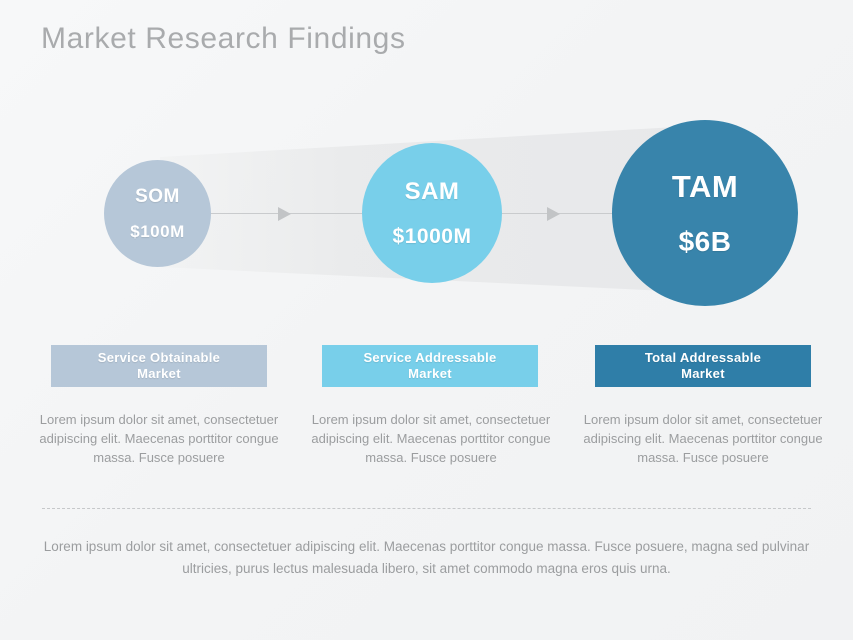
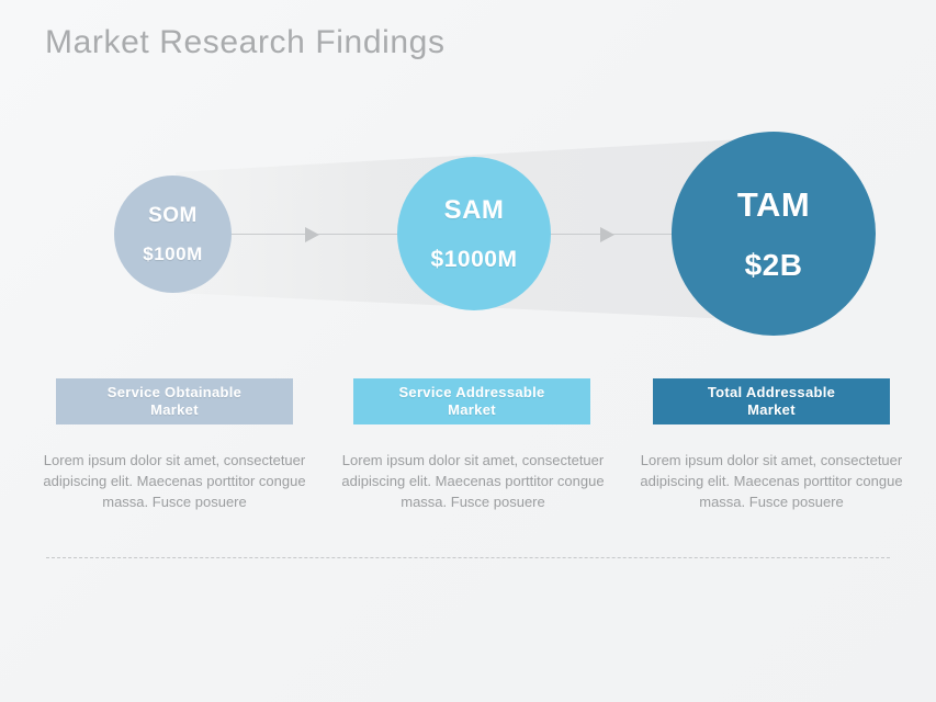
  Market Research Findings
  SOM
  $100M
  SAM
  $1000M
  TAM
- $6B
+ $2B
  Service Obtainable
  Market
  Service Addressable
  Market
  Total Addressable
  Market
  Lorem ipsum dolor sit amet, consectetuer adipiscing elit. Maecenas porttitor congue massa. Fusce posuere
  Lorem ipsum dolor sit amet, consectetuer adipiscing elit. Maecenas porttitor congue massa. Fusce posuere
  Lorem ipsum dolor sit amet, consectetuer adipiscing elit. Maecenas porttitor congue massa. Fusce posuere
- Lorem ipsum dolor sit amet, consectetuer adipiscing elit. Maecenas porttitor congue massa. Fusce posuere, magna sed pulvinar ultricies, purus lectus malesuada libero, sit amet commodo magna eros quis urna.
